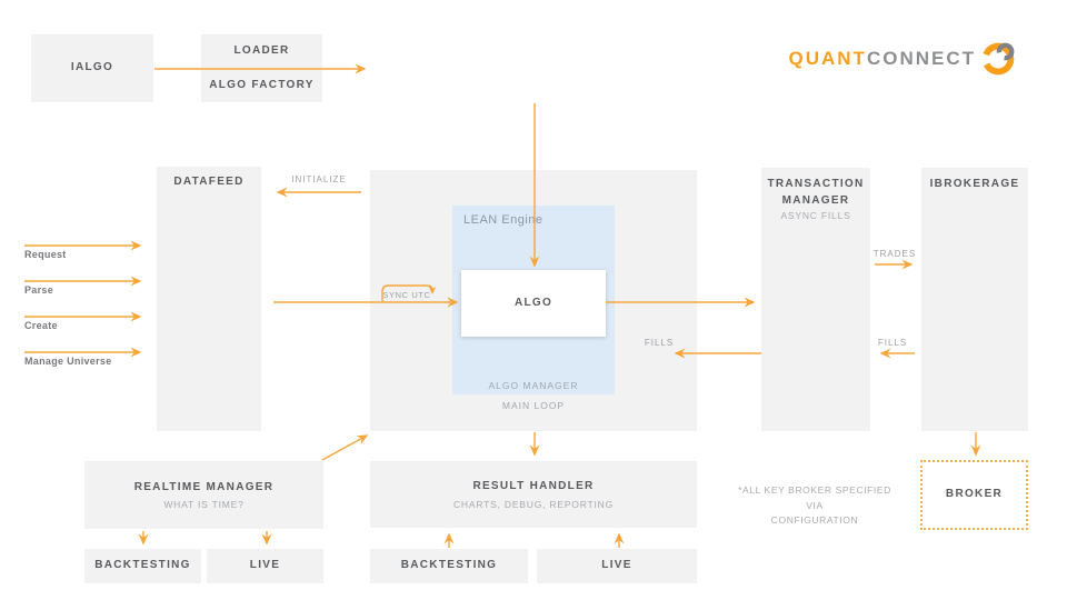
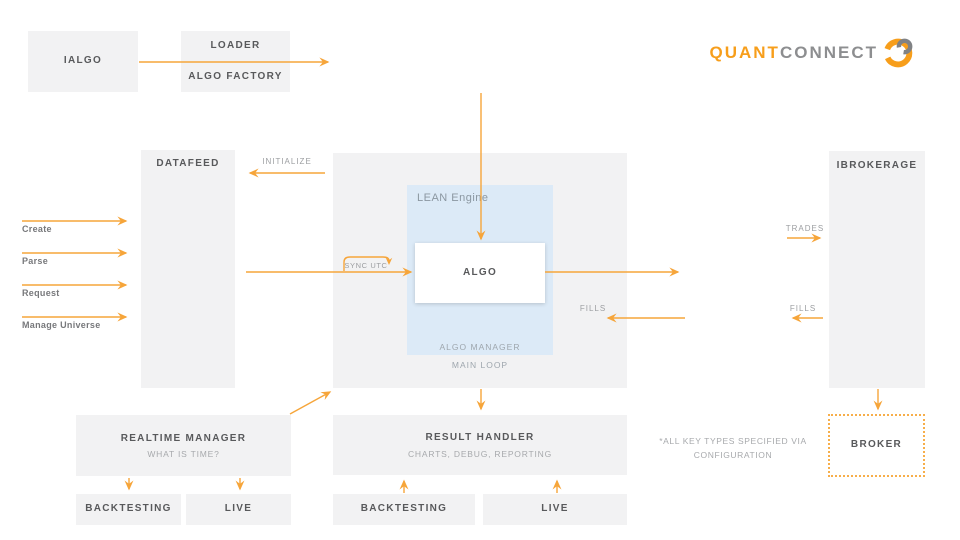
  IALGO
  LOADER
  ALGO FACTORY
  QUANT
  CONNECT
  DATAFEED
  LEAN Engine
  ALGO
  ALGO MANAGER
  MAIN LOOP
- TRANSACTION
- MANAGER
- ASYNC FILLS
  IBROKERAGE
- Request
+ Create
  Parse
- Create
+ Request
  Manage Universe
  INITIALIZE
  SYNC UTC
  TRADES
  FILLS
  FILLS
  REALTIME MANAGER
  WHAT IS TIME?
  RESULT HANDLER
  CHARTS, DEBUG, REPORTING
- *ALL KEY BROKER SPECIFIED VIA
+ *ALL KEY TYPES SPECIFIED VIA
  CONFIGURATION
  BROKER
  BACKTESTING
  LIVE
  BACKTESTING
  LIVE
